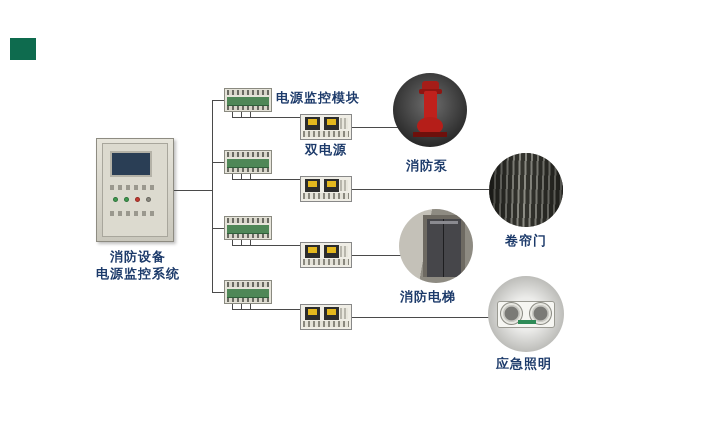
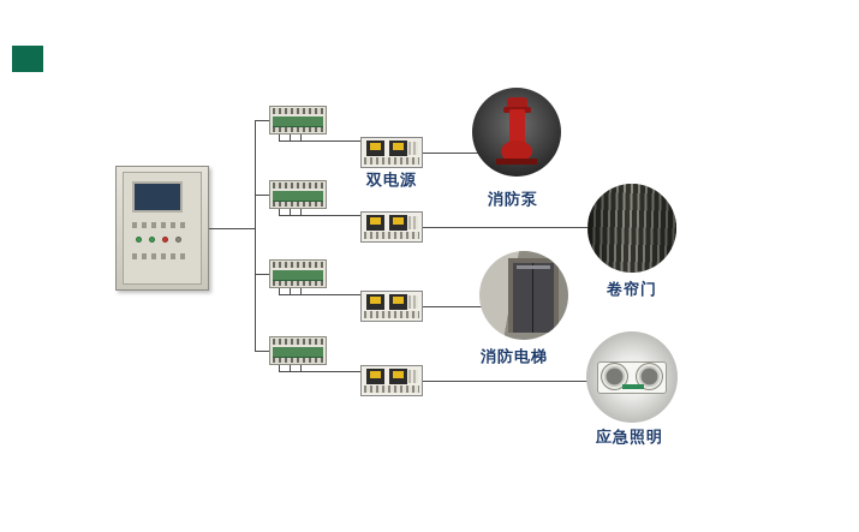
- 消防设备
- 电源监控系统
- 电源监控模块
  双电源
  消防泵
  卷帘门
  消防电梯
  应急照明
